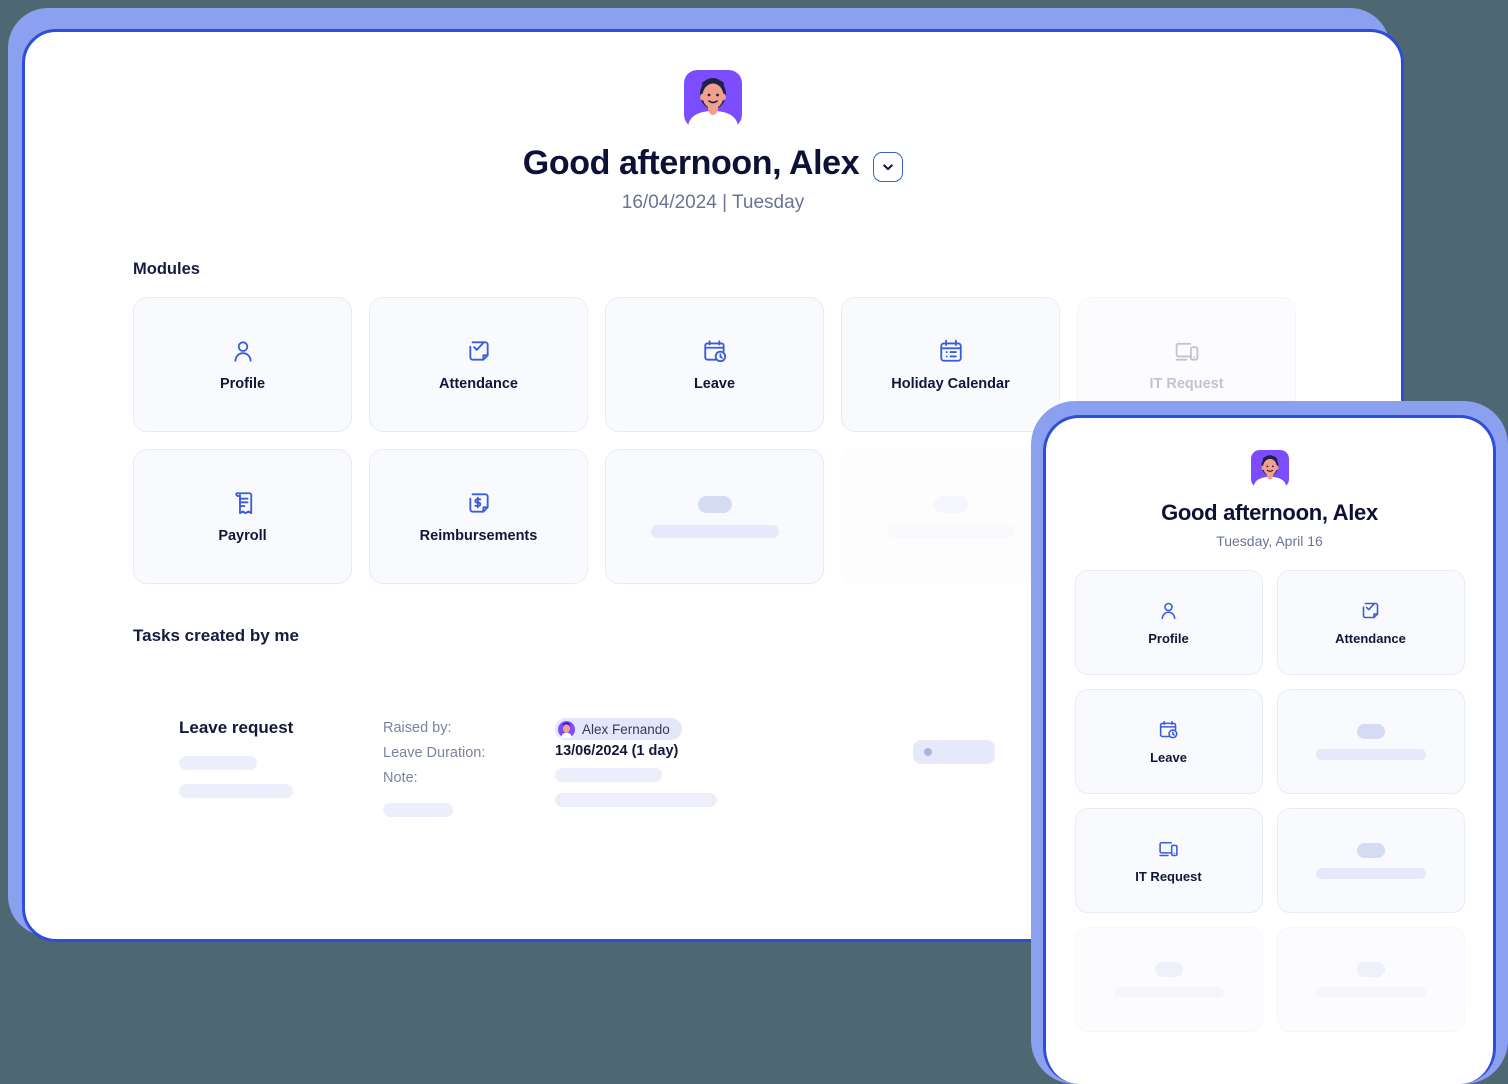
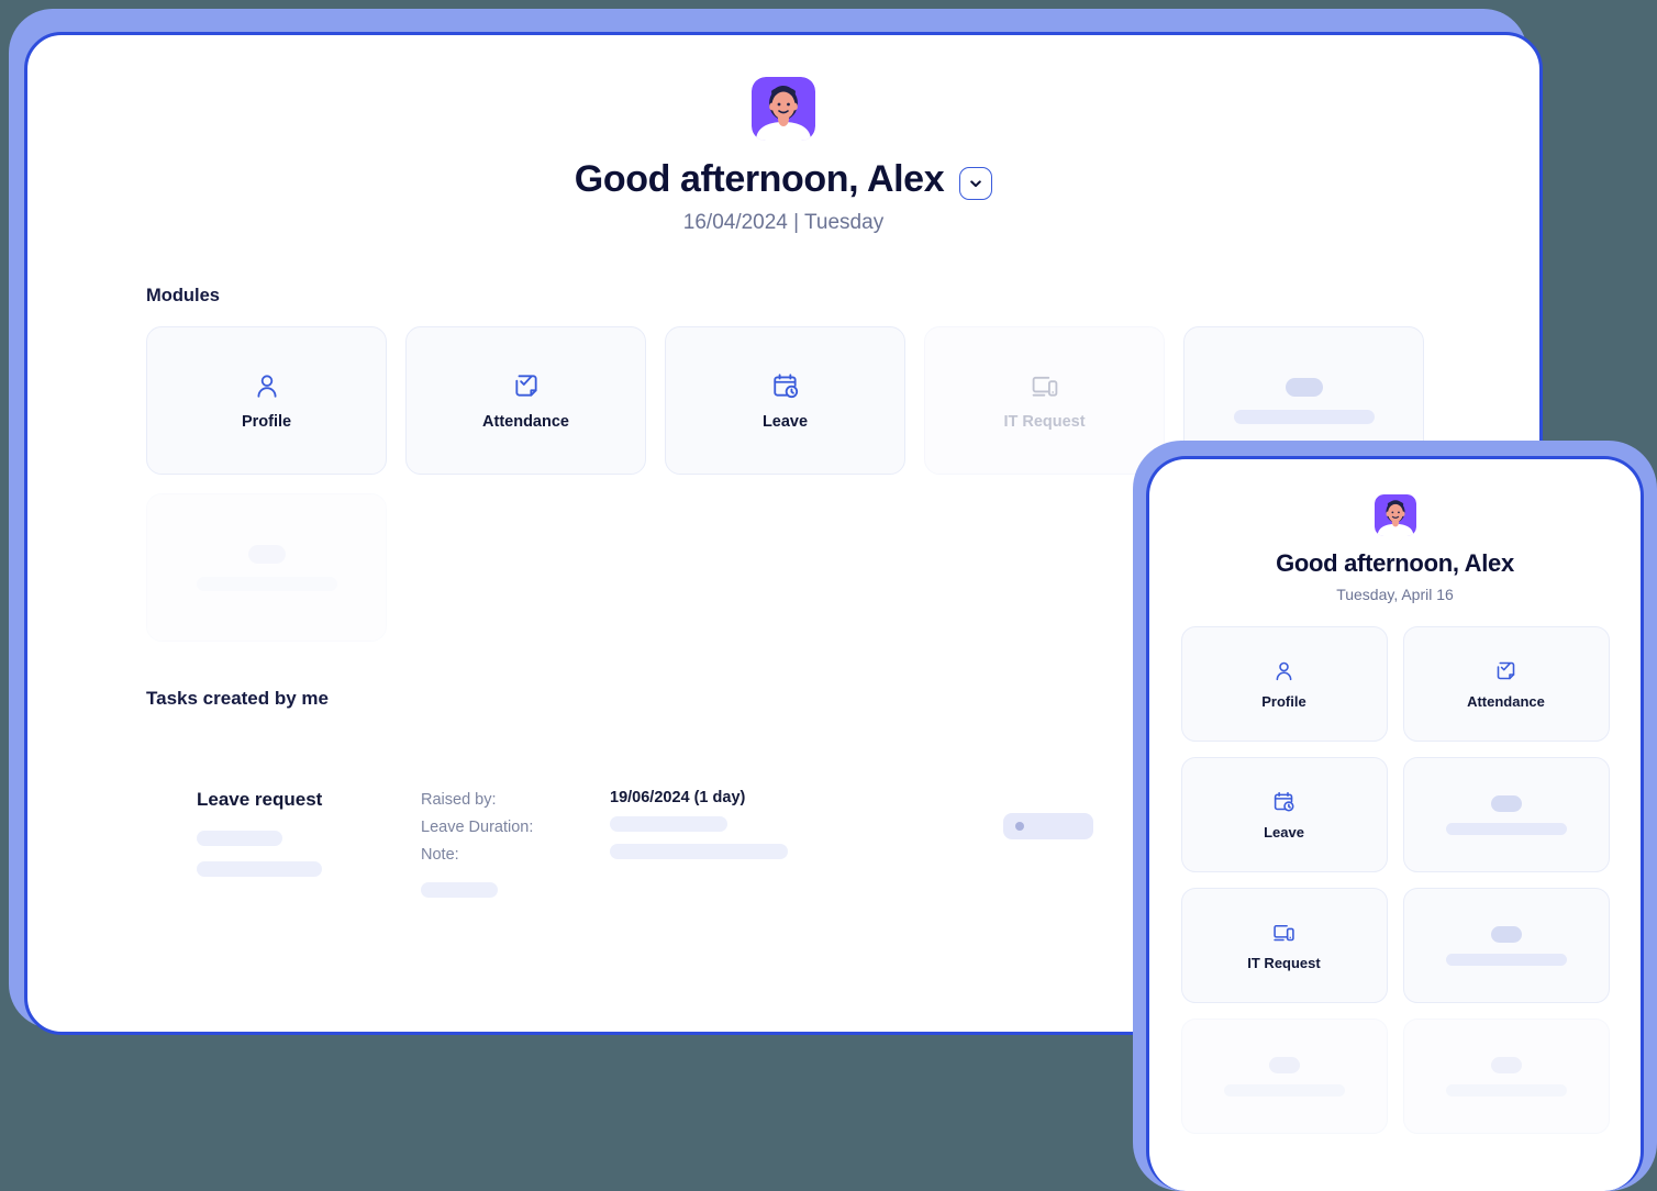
  Good afternoon, Alex
  16/04/2024 | Tuesday
  Modules
  Profile
  Attendance
  Leave
- Holiday Calendar
  IT Request
- Payroll
- Reimbursements
  Tasks created by me
  Leave request
  Raised by:
  Leave Duration:
  Note:
- Alex Fernando
- 13/06/2024 (1 day)
+ 19/06/2024 (1 day)
  Good afternoon, Alex
  Tuesday, April 16
  Profile
  Attendance
  Leave
  IT Request
